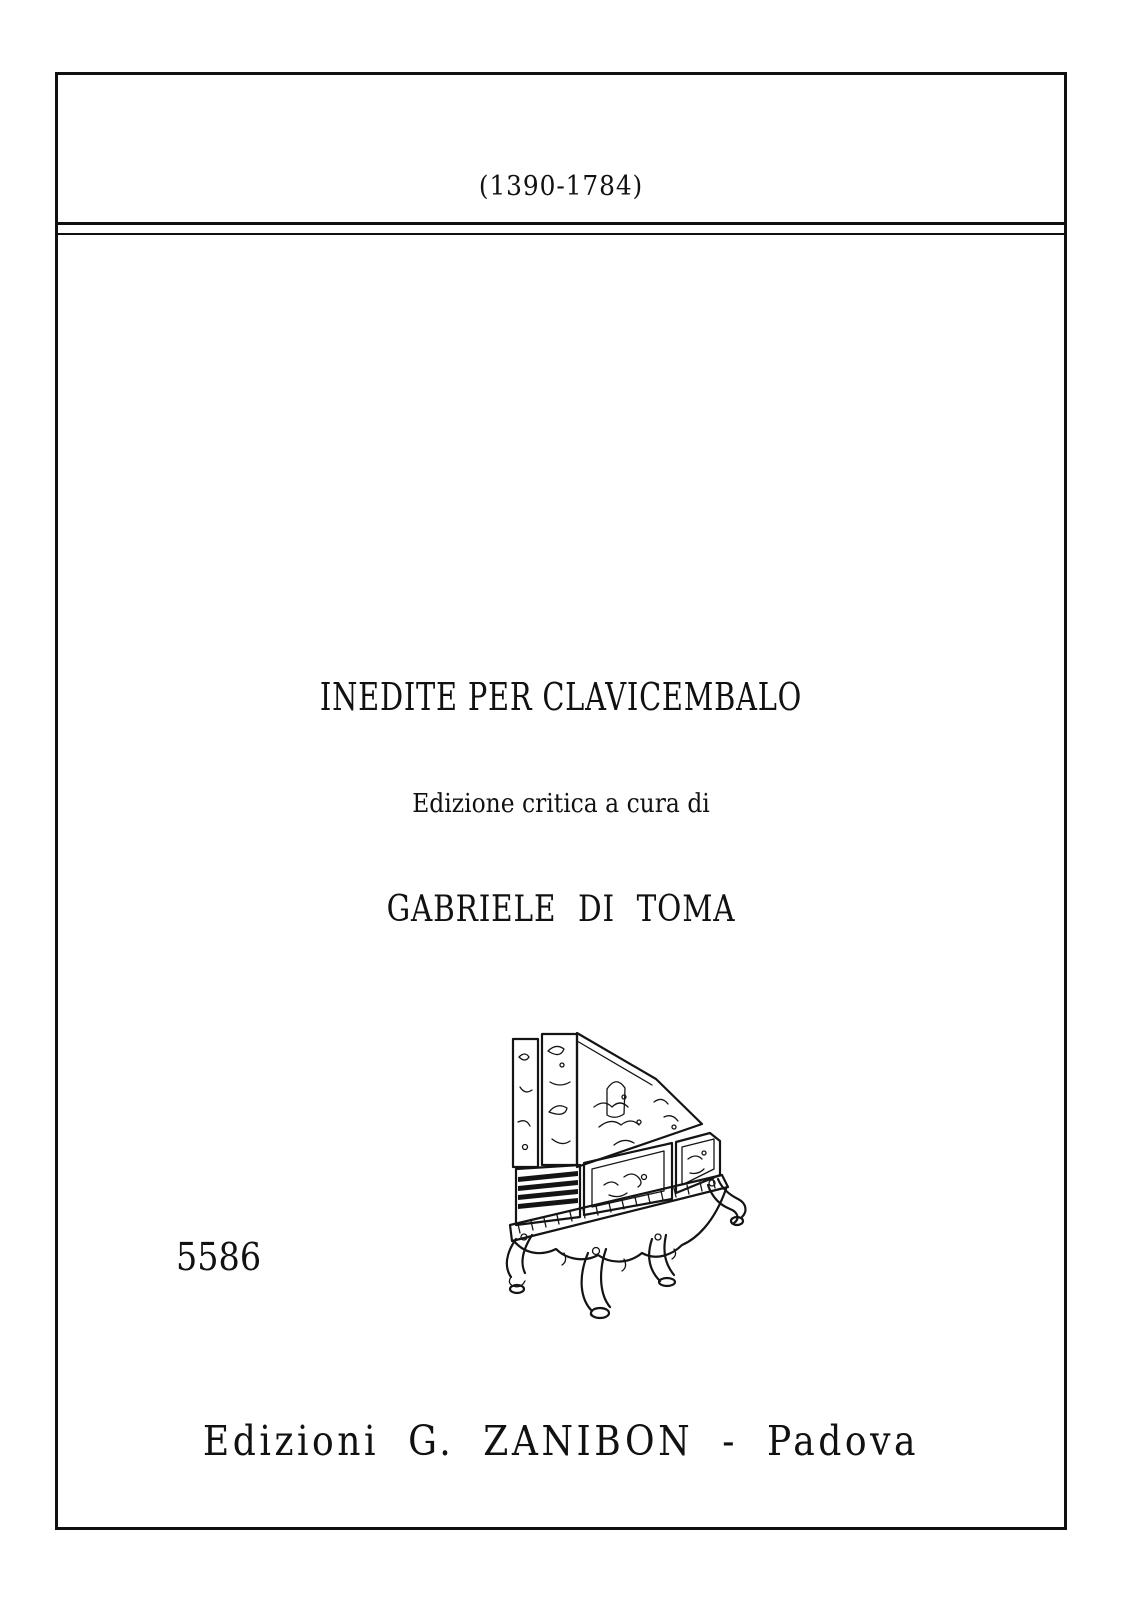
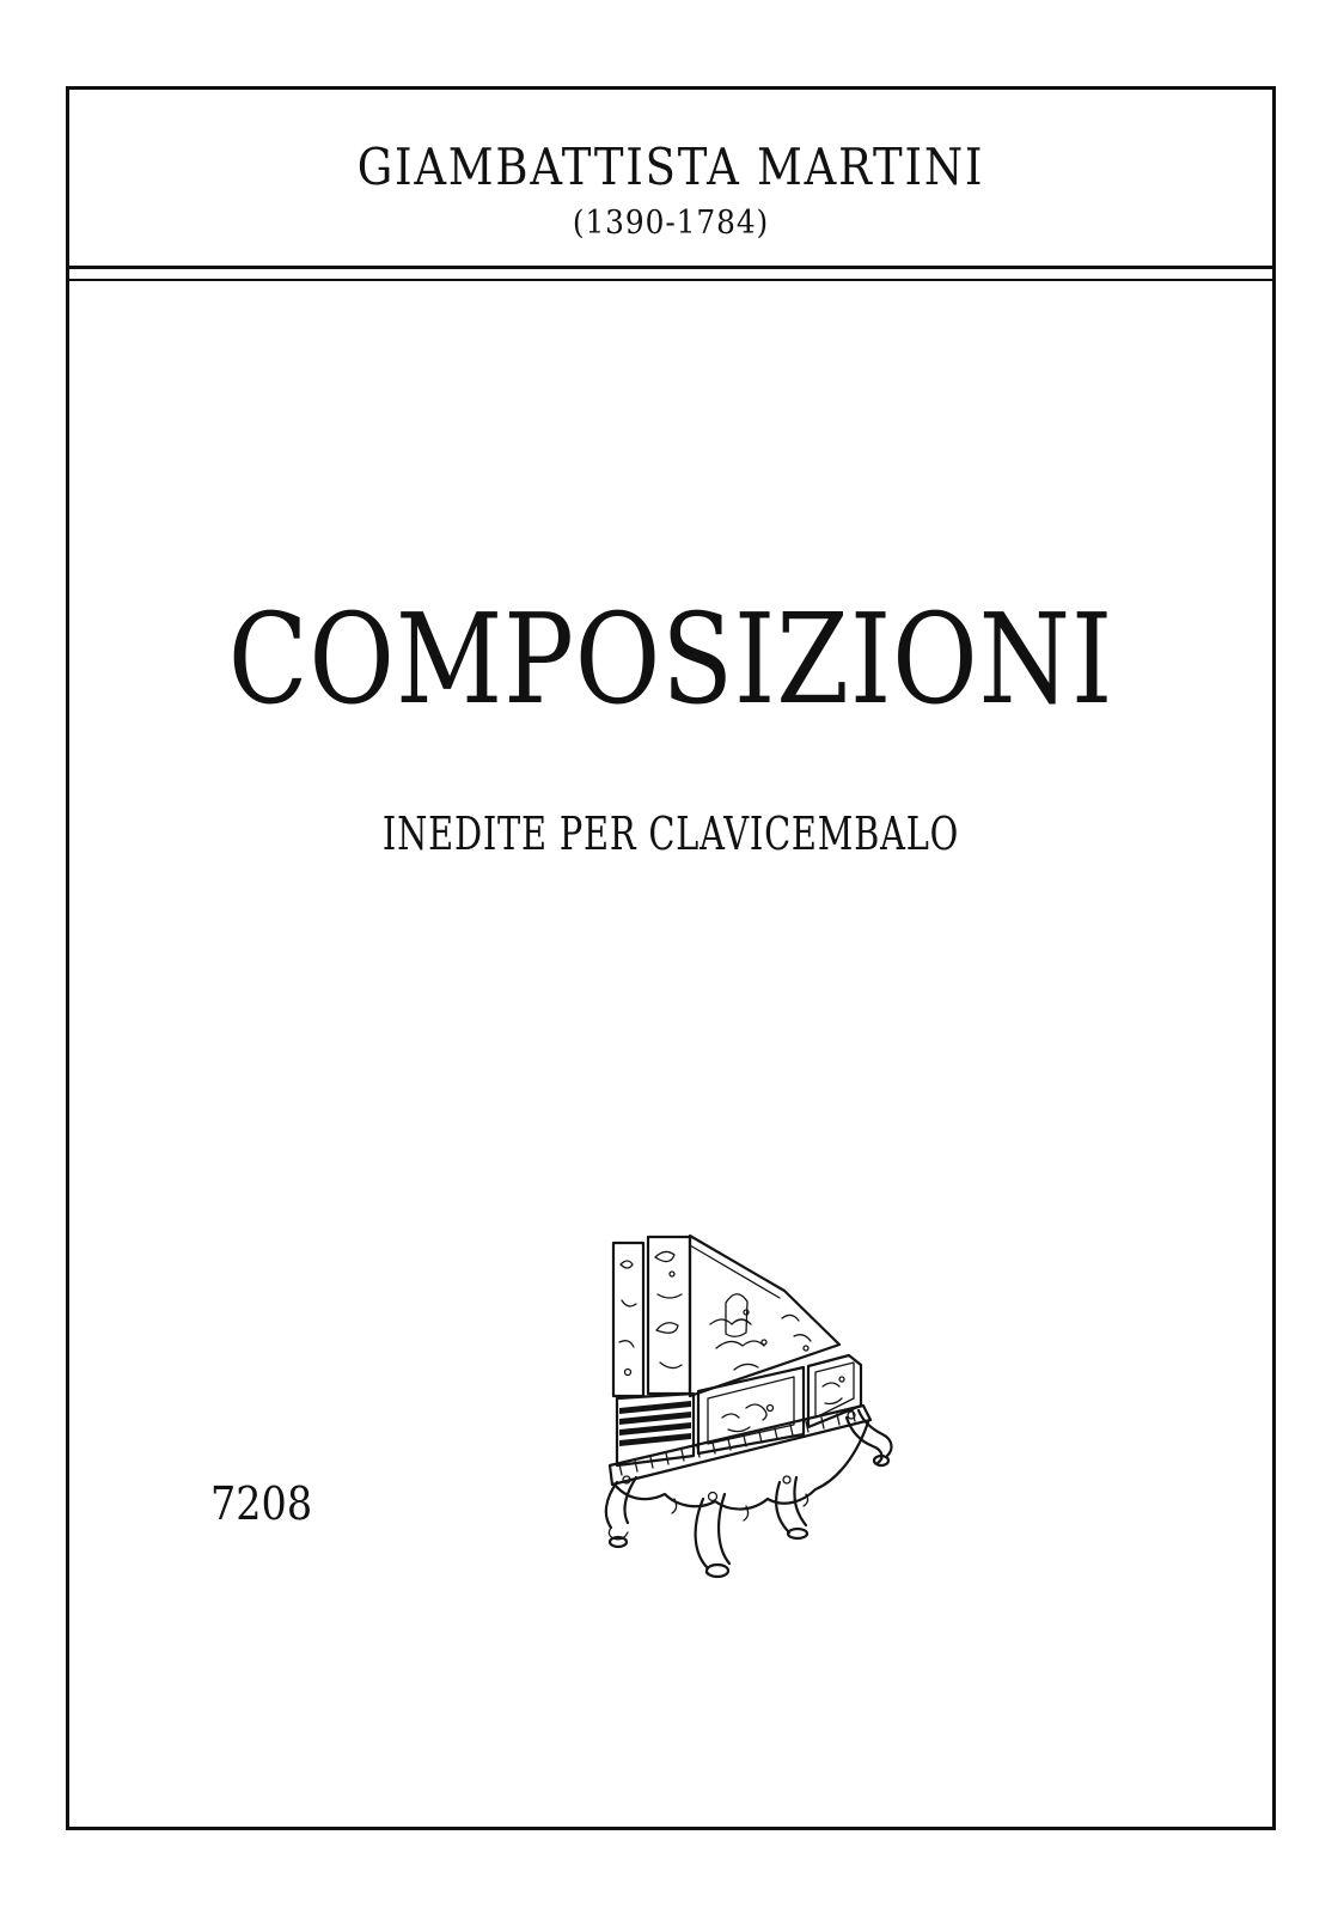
+ GIAMBATTISTA MARTINI
  (1390-1784)
+ COMPOSIZIONI
  INEDITE PER CLAVICEMBALO
- Edizione critica a cura di
- GABRIELE DI TOMA
- 5586
+ 7208
- Edizioni G. ZANIBON - Padova
